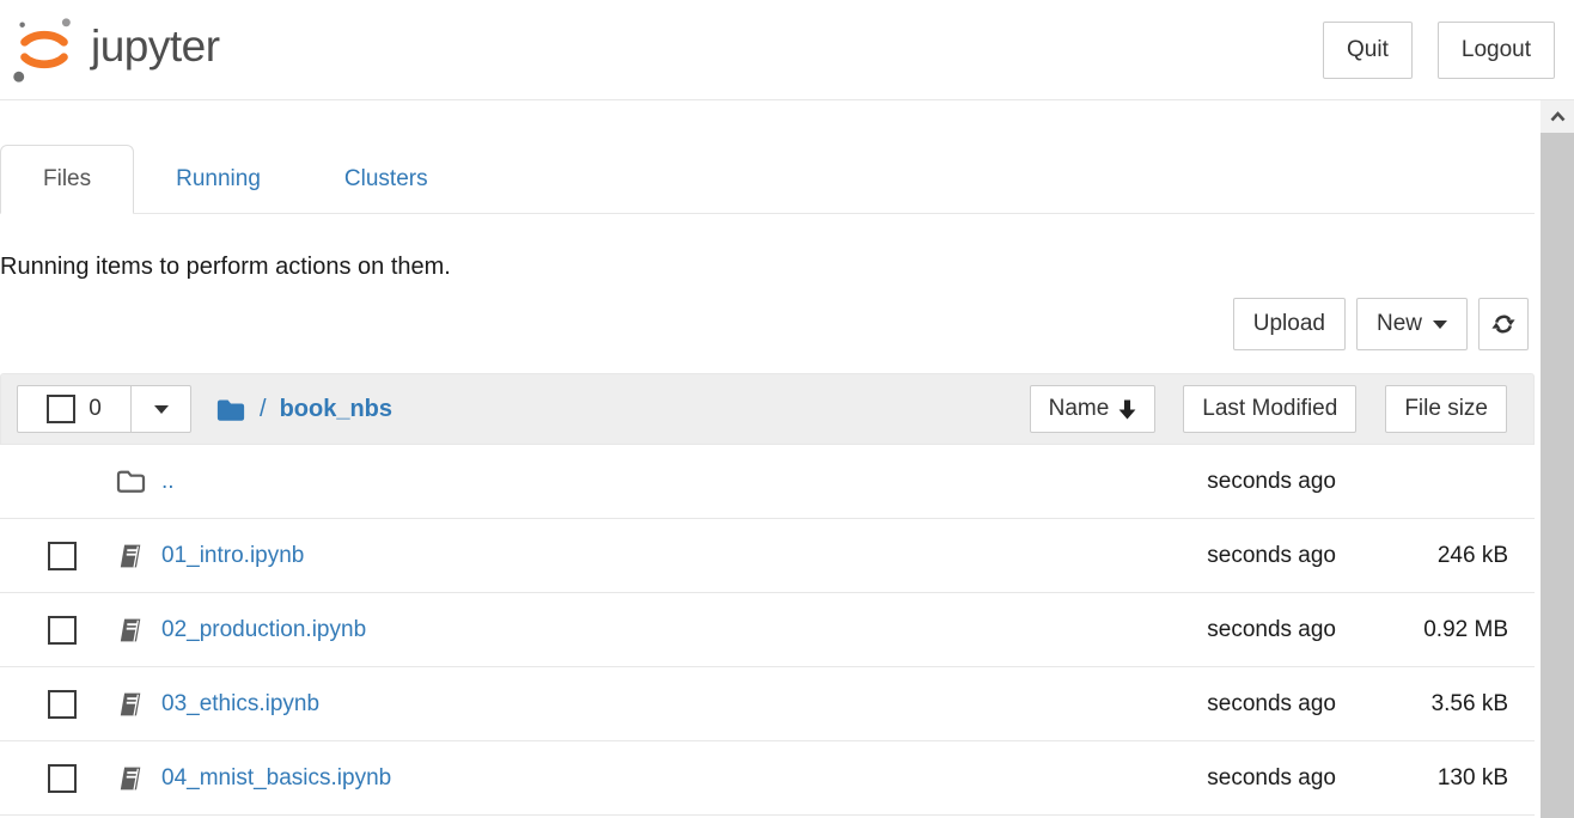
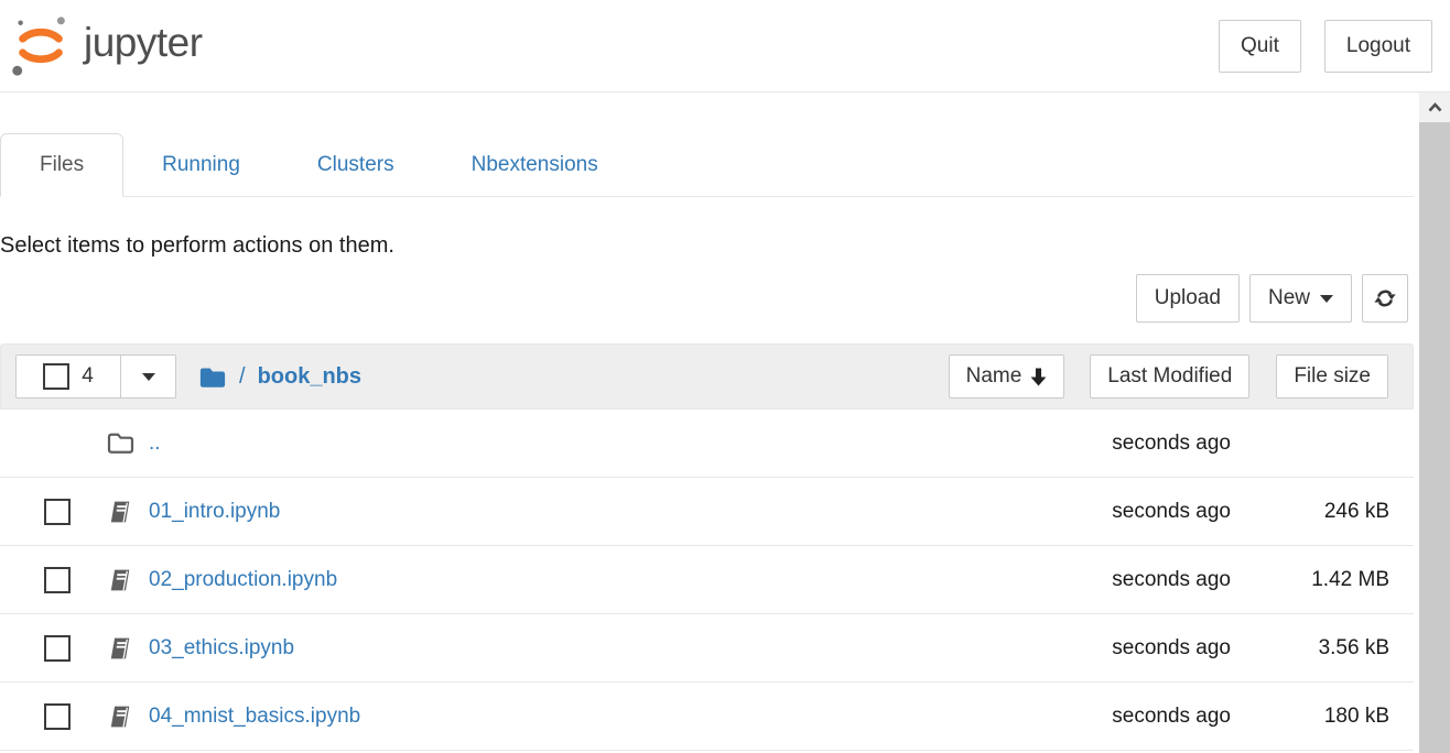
  jupyter
  Quit
  Logout
  Files
  Running
  Clusters
+ Nbextensions
- Running items to perform actions on them.
+ Select items to perform actions on them.
  Upload
  New
- 0
+ 4
  /
  book_nbs
  Name
  Last Modified
  File size
  ..
  seconds ago
  01_intro.ipynb
  seconds ago
  246 kB
  02_production.ipynb
  seconds ago
- 0.92 MB
+ 1.42 MB
  03_ethics.ipynb
  seconds ago
  3.56 kB
  04_mnist_basics.ipynb
  seconds ago
- 130 kB
+ 180 kB
